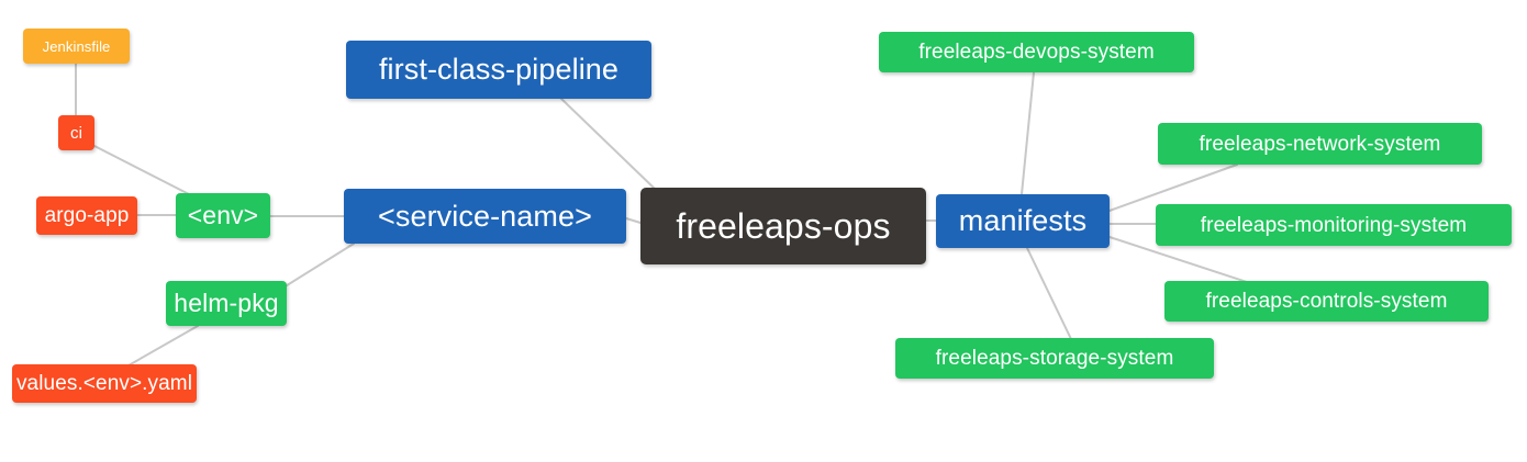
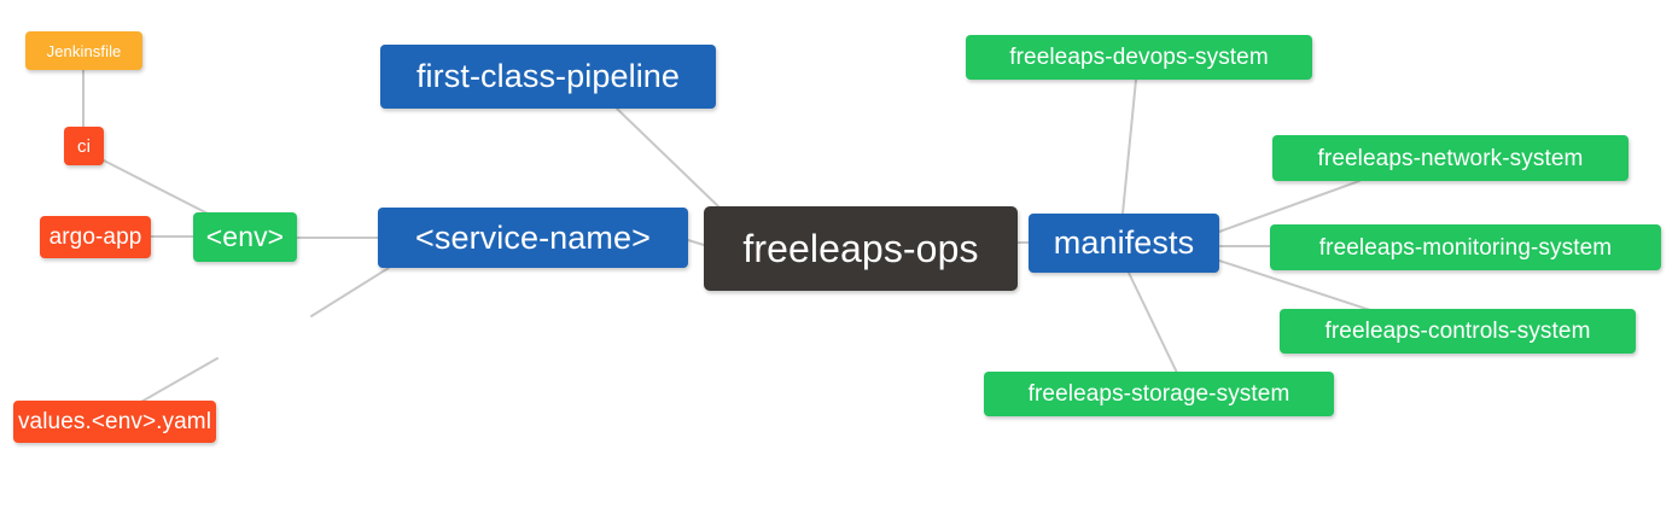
  freeleaps-ops
  first-class-pipeline
  <service-name>
  <env>
  ci
  Jenkinsfile
  argo-app
- helm-pkg
  values.<env>.yaml
  manifests
  freeleaps-devops-system
  freeleaps-network-system
  freeleaps-monitoring-system
  freeleaps-controls-system
  freeleaps-storage-system
